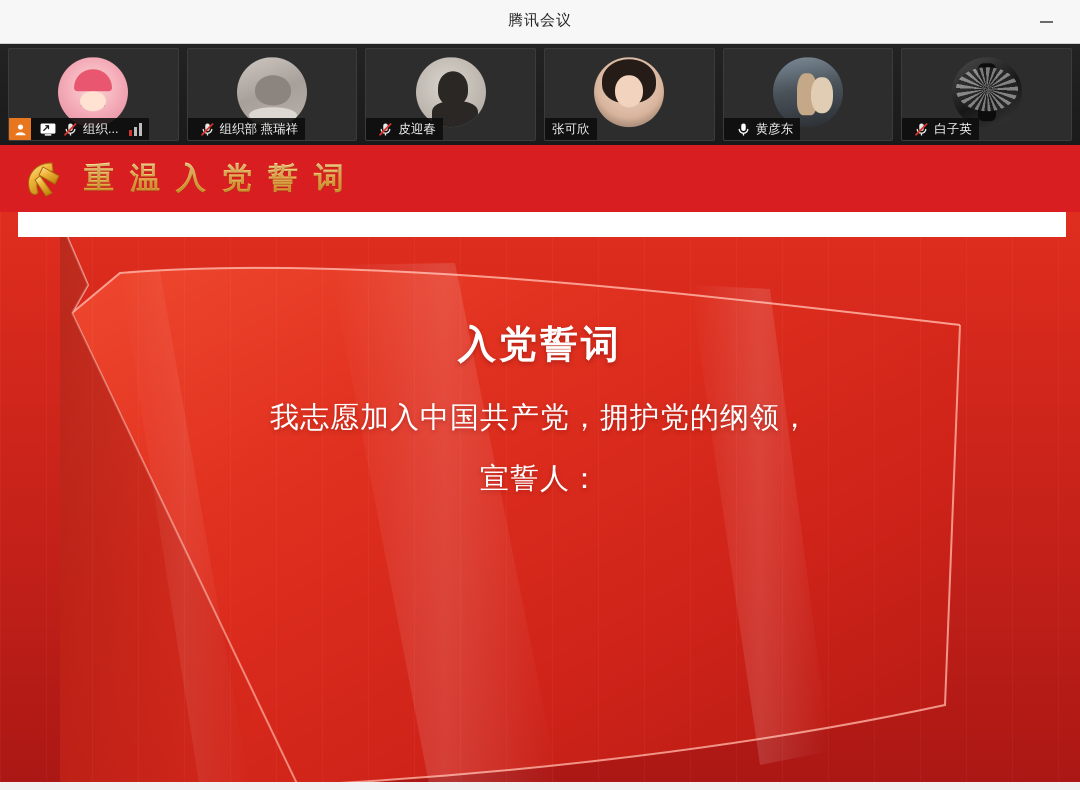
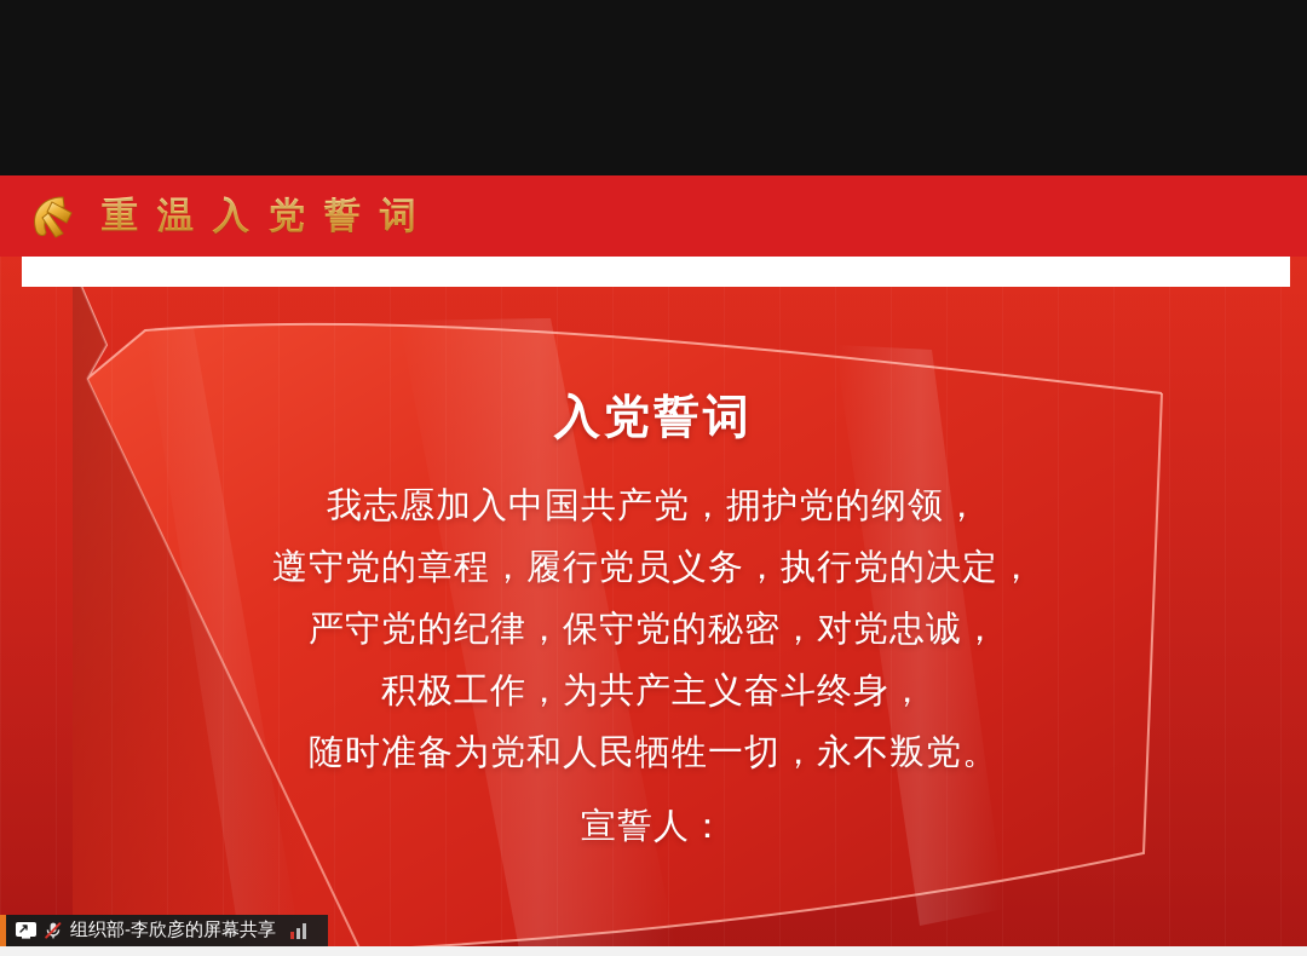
- 腾讯会议
- 组织...
- 组织部 燕瑞祥
- 皮迎春
- 张可欣
- 黄彦东
- 白子英
  重温入党誓词
  入党誓词
  我志愿加入中国共产党，拥护党的纲领，
+ 遵守党的章程，履行党员义务，执行党的决定，
+ 严守党的纪律，保守党的秘密，对党忠诚，
+ 积极工作，为共产主义奋斗终身，
+ 随时准备为党和人民牺牲一切，永不叛党。
  宣誓人：
+ 组织部-李欣彦的屏幕共享
